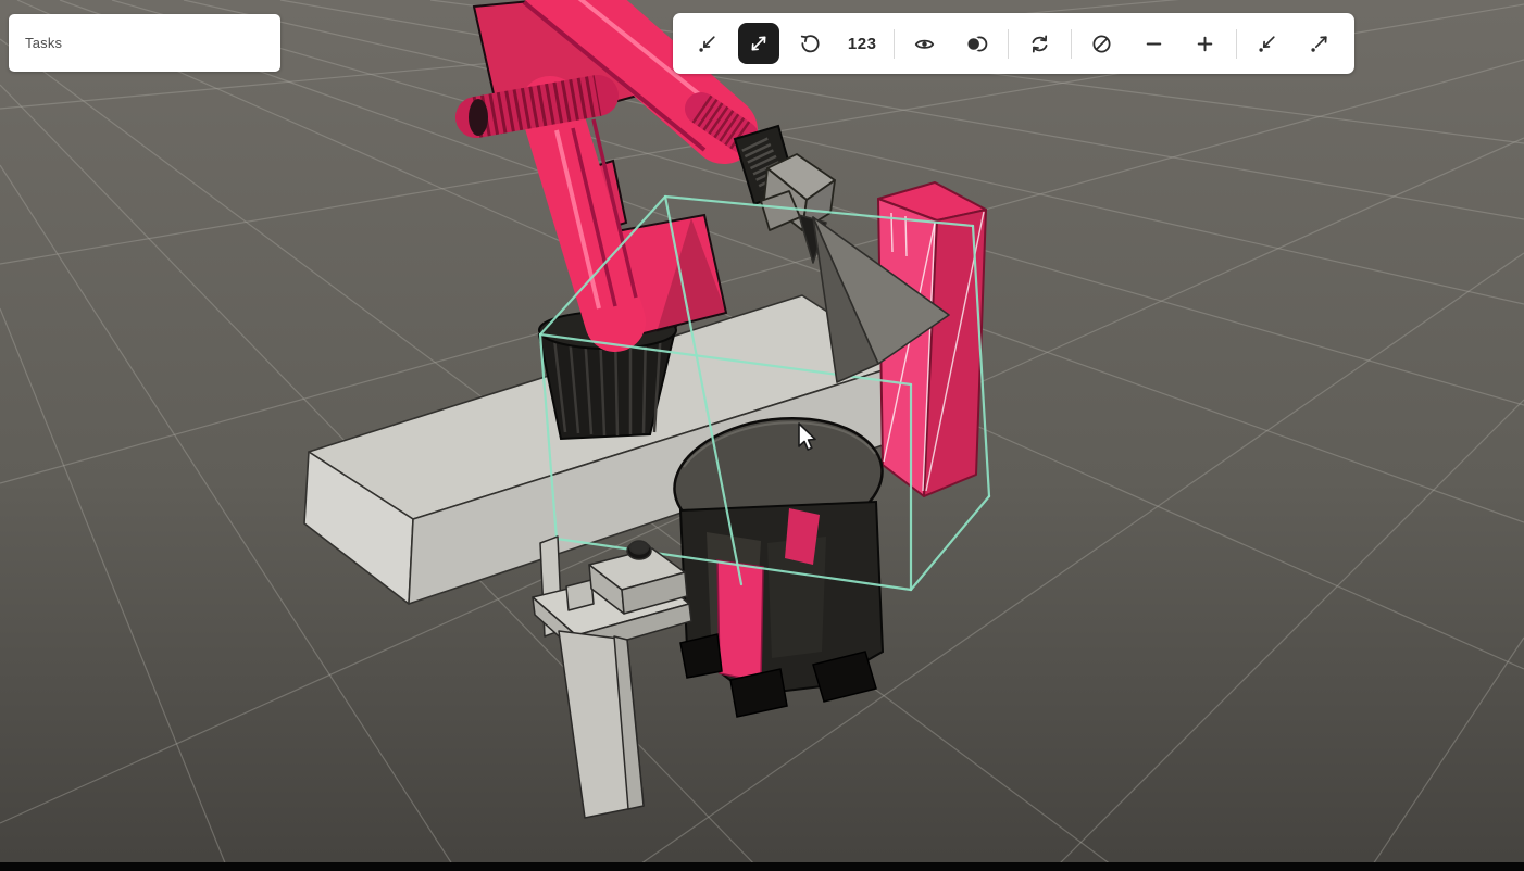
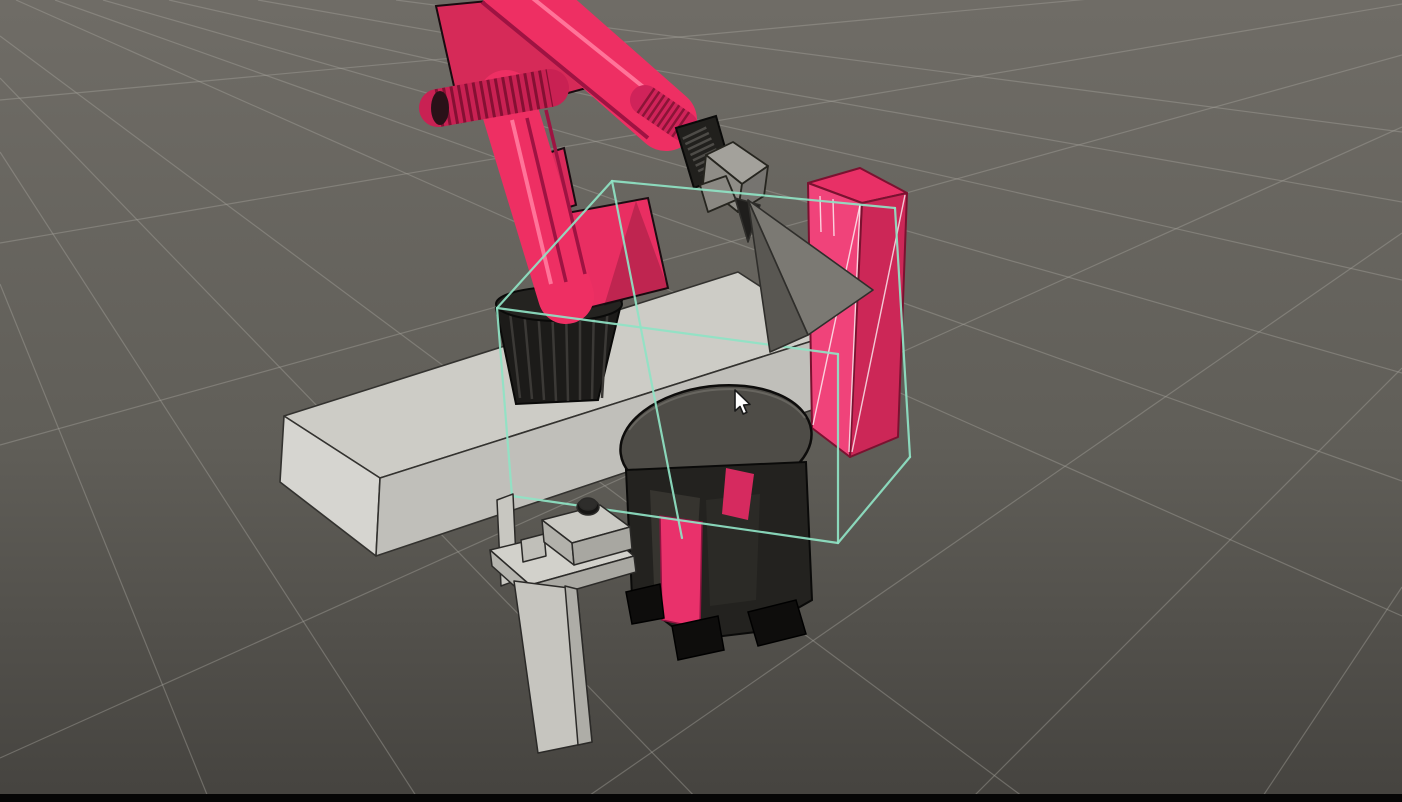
- Tasks
- 123
